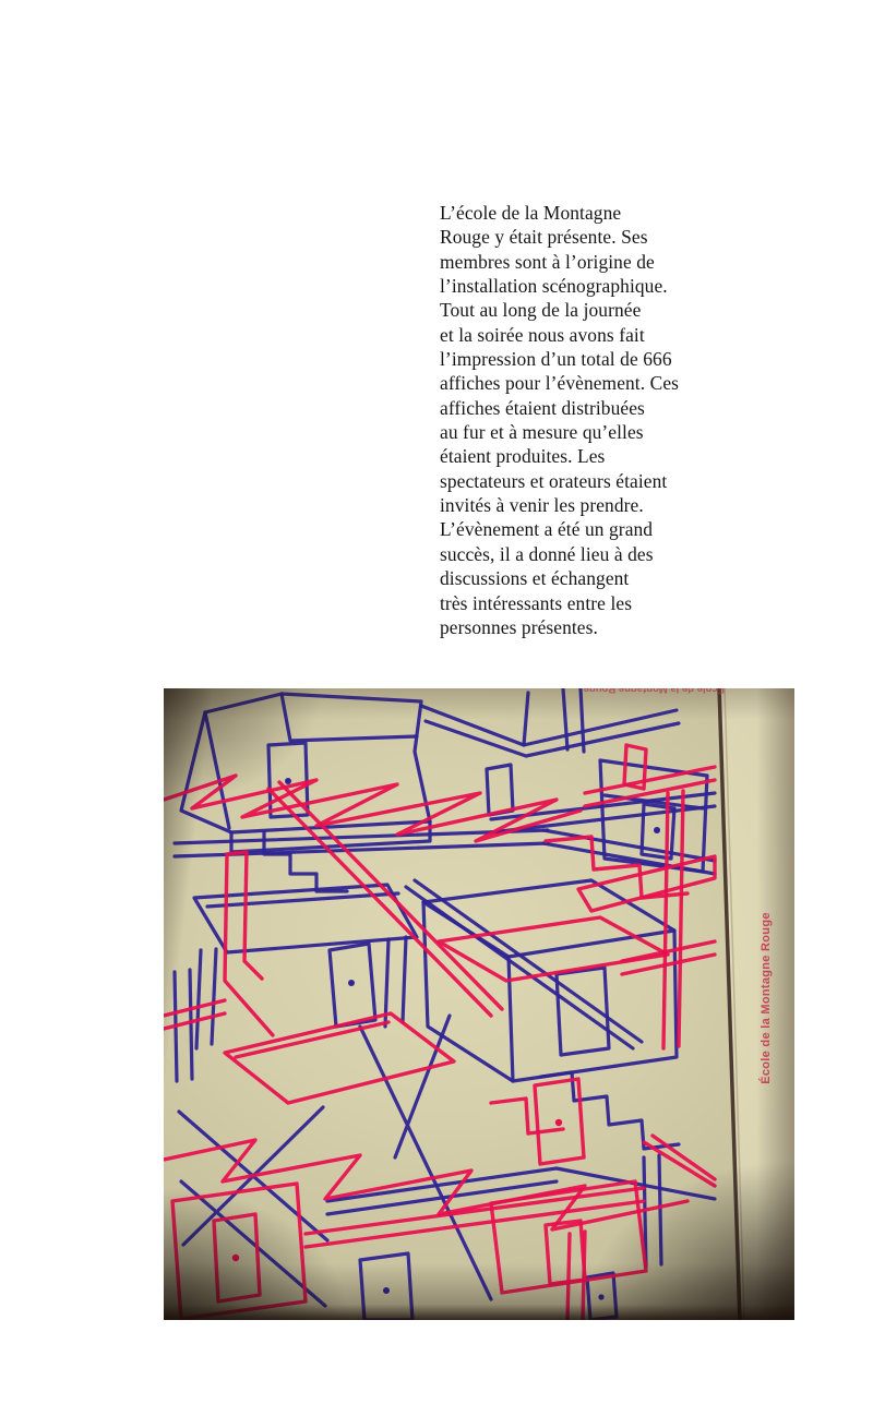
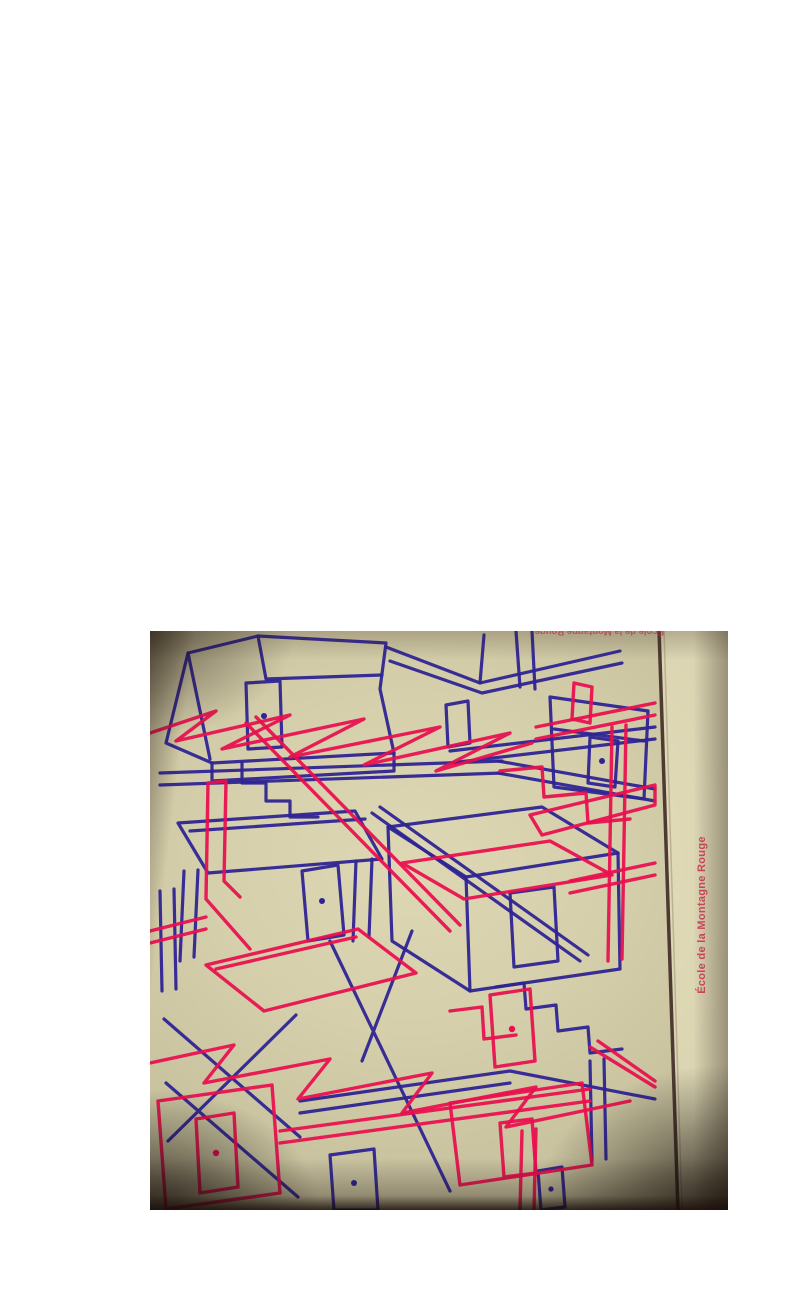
- L’école de la Montagne
- Rouge y était présente. Ses
- membres sont à l’origine de
- l’installation scénographique.
- Tout au long de la journée
- et la soirée nous avons fait
- l’impression d’un total de 666
- affiches pour l’évènement. Ces
- affiches étaient distribuées
- au fur et à mesure qu’elles
- étaient produites. Les
- spectateurs et orateurs étaient
- invités à venir les prendre.
- L’évènement a été un grand
- succès, il a donné lieu à des
- discussions et échangent
- très intéressants entre les
- personnes présentes.
